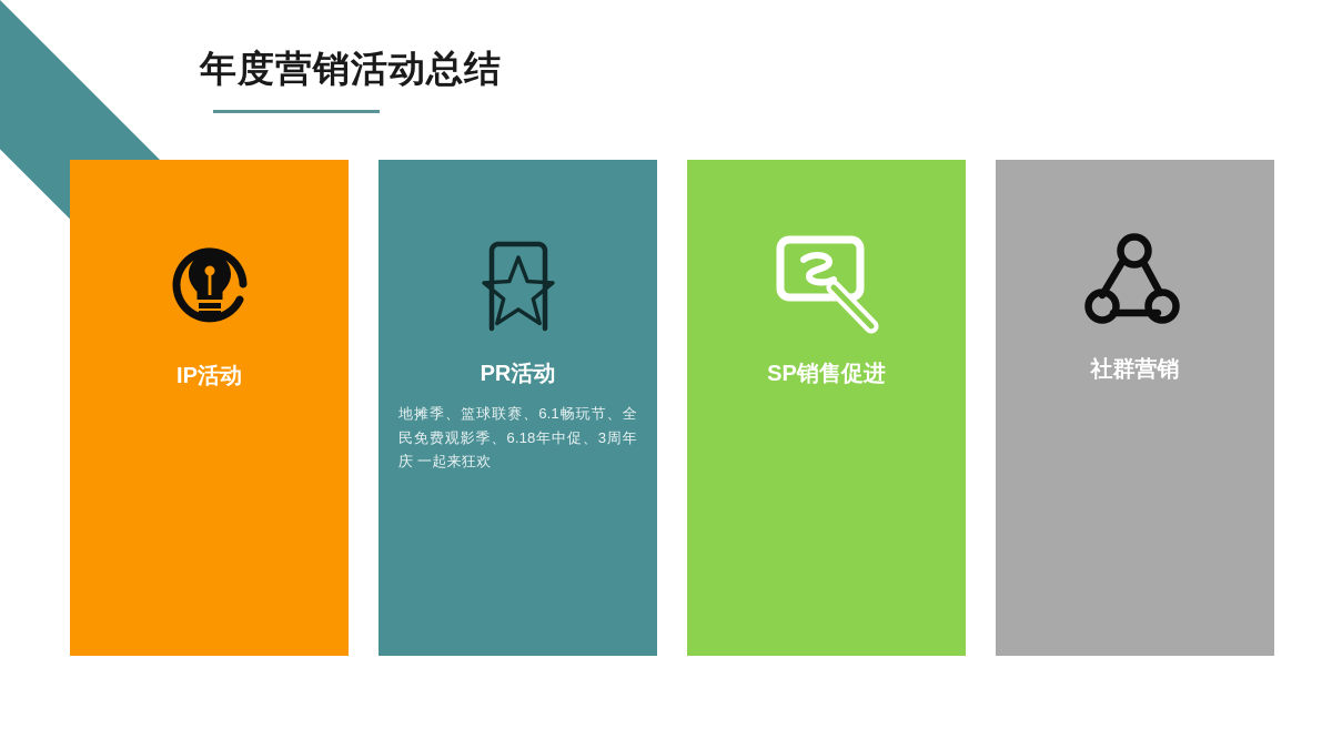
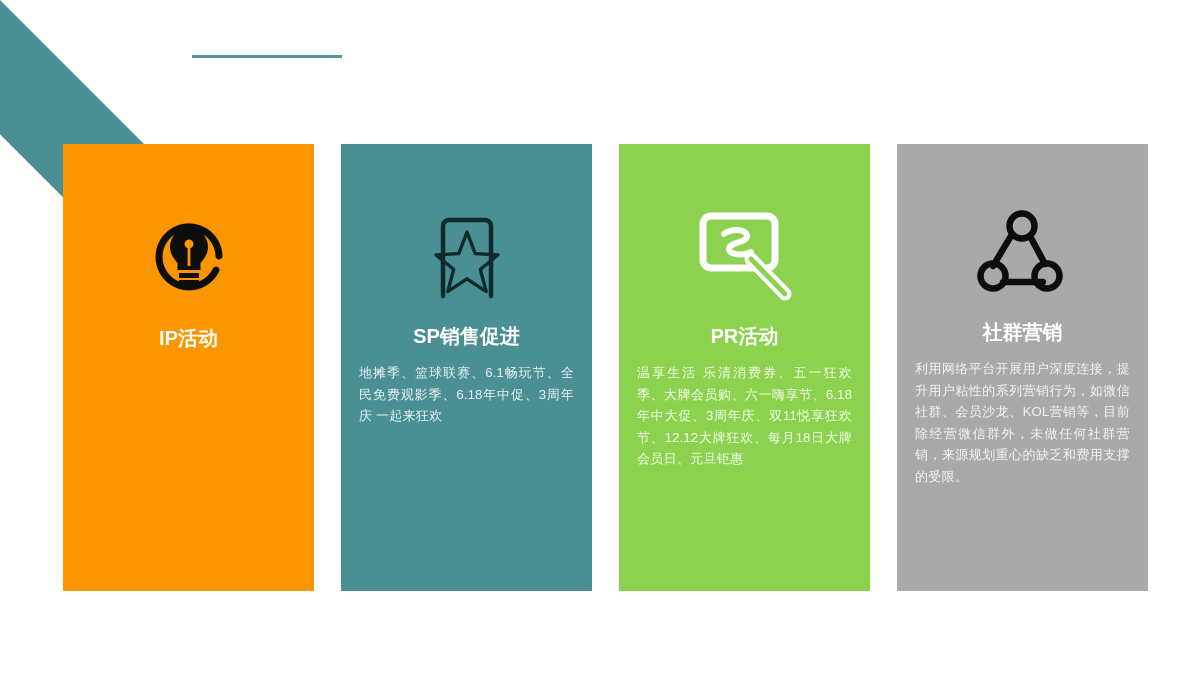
- 年度营销活动总结
  IP活动
- PR活动
+ SP销售促进
  地摊季、篮球联赛、6.1畅玩节、全民免费观影季、6.18年中促、3周年庆 一起来狂欢
- SP销售促进
+ PR活动
+ 温享生活 乐清消费券、五一狂欢季、大牌会员购、六一嗨享节、6.18年中大促、3周年庆、双11悦享狂欢节、12.12大牌狂欢、每月18日大牌会员日、元旦钜惠
  社群营销
+ 利用网络平台开展用户深度连接，提升用户粘性的系列营销行为，如微信社群、会员沙龙、KOL营销等，目前除经营微信群外，未做任何社群营销，来源规划重心的缺乏和费用支撑的受限。
